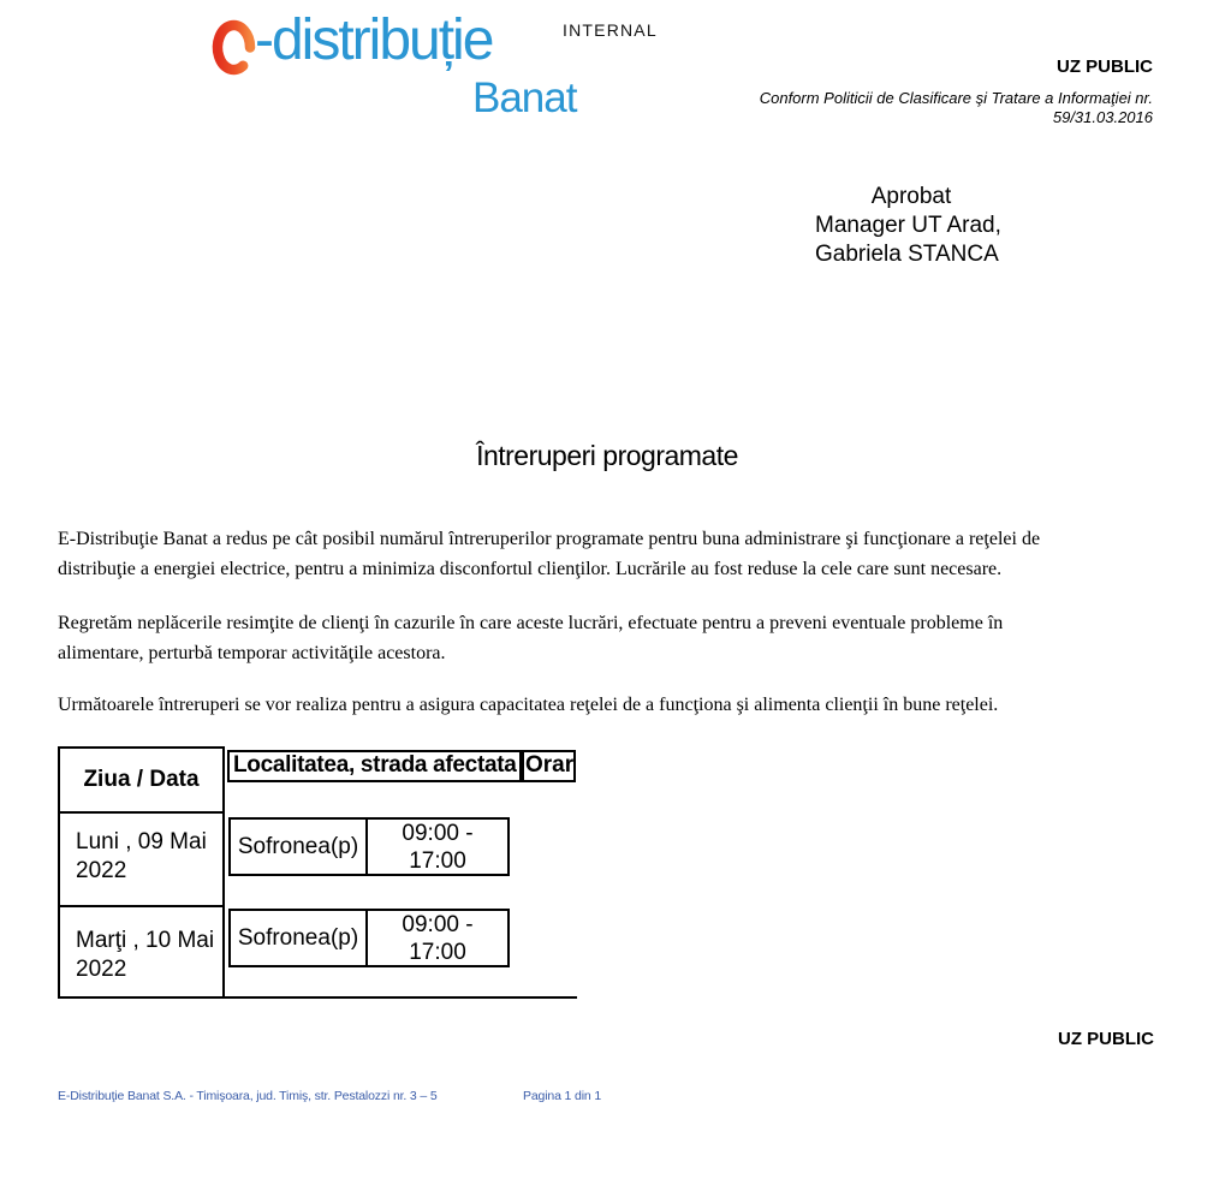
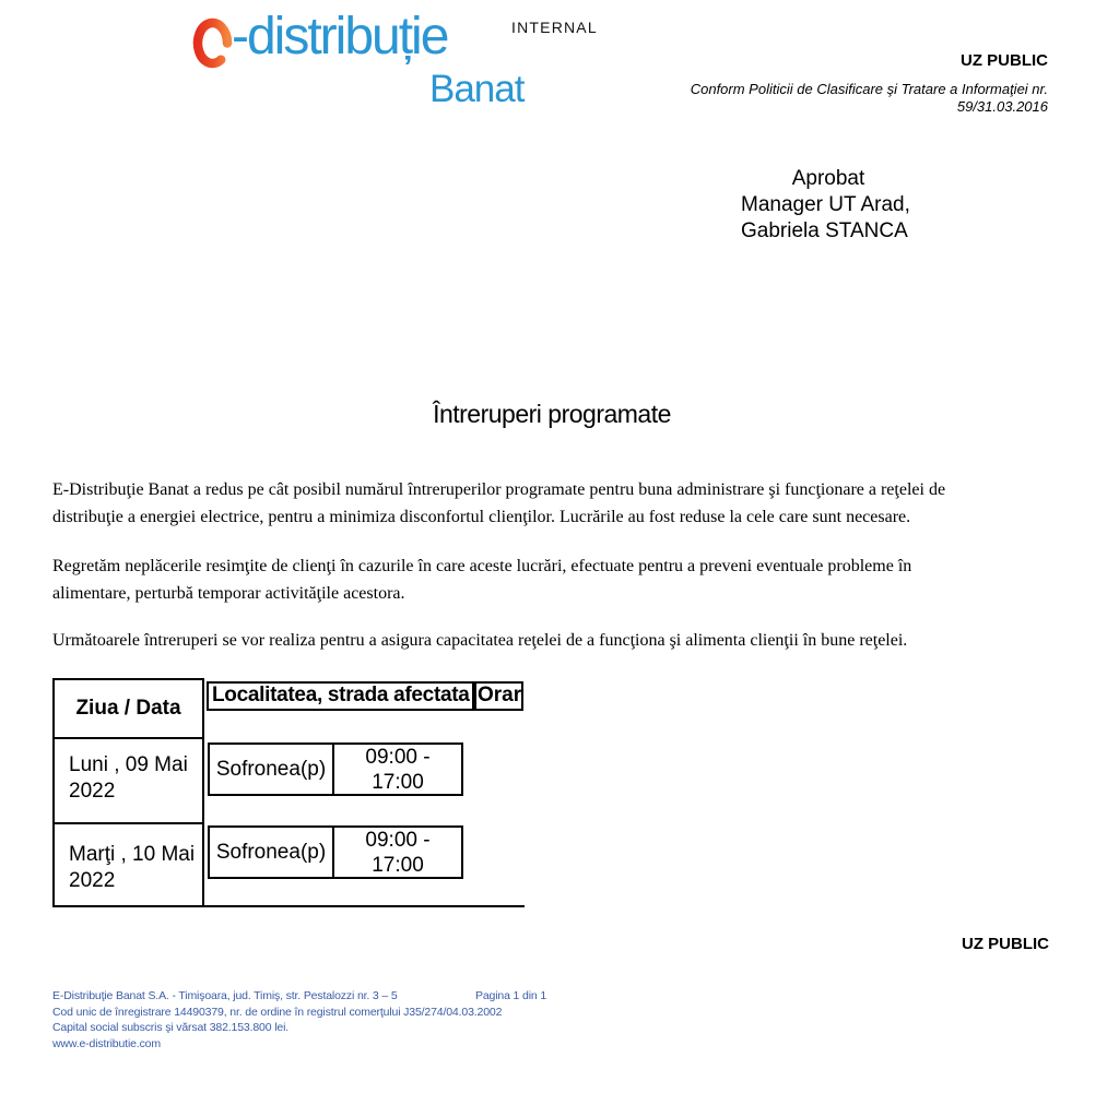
  -distribuție
  INTERNAL
  Banat
  UZ PUBLIC
  Conform Politicii de Clasificare şi Tratare a Informaţiei nr.
  59/31.03.2016
  Aprobat
  Manager UT Arad,
  Gabriela STANCA
  Întreruperi programate
  E-Distribuţie Banat a redus pe cât posibil numărul întreruperilor programate pentru buna administrare şi funcţionare a reţelei de
  distribuţie a energiei electrice, pentru a minimiza disconfortul clienţilor. Lucrările au fost reduse la cele care sunt necesare.
  Regretăm neplăcerile resimţite de clienţi în cazurile în care aceste lucrări, efectuate pentru a preveni eventuale probleme în
  alimentare, perturbă temporar activităţile acestora.
  Următoarele întreruperi se vor realiza pentru a asigura capacitatea reţelei de a funcţiona şi alimenta clienţii în bune reţelei.
  Ziua / Data
  Localitatea, strada afectata
  Orar
  Luni , 09 Mai
  2022
  Sofronea(p)
  09:00 -
  17:00
  Marţi , 10 Mai
  2022
  Sofronea(p)
  09:00 -
  17:00
  UZ PUBLIC
  E-Distribuţie Banat S.A. - Timişoara, jud. Timiş, str. Pestalozzi nr. 3 – 5
  Pagina 1 din 1
+ Cod unic de înregistrare 14490379, nr. de ordine în registrul comerţului J35/274/04.03.2002
+ Capital social subscris şi vărsat 382.153.800 lei.
+ www.e-distributie.com
